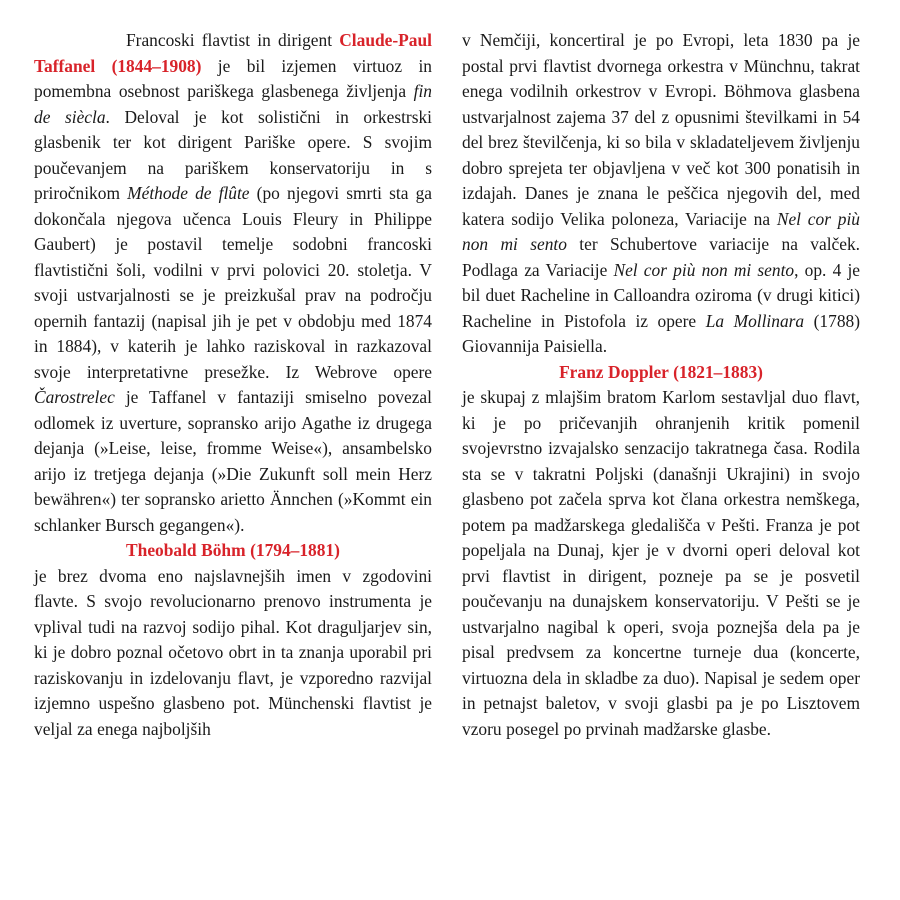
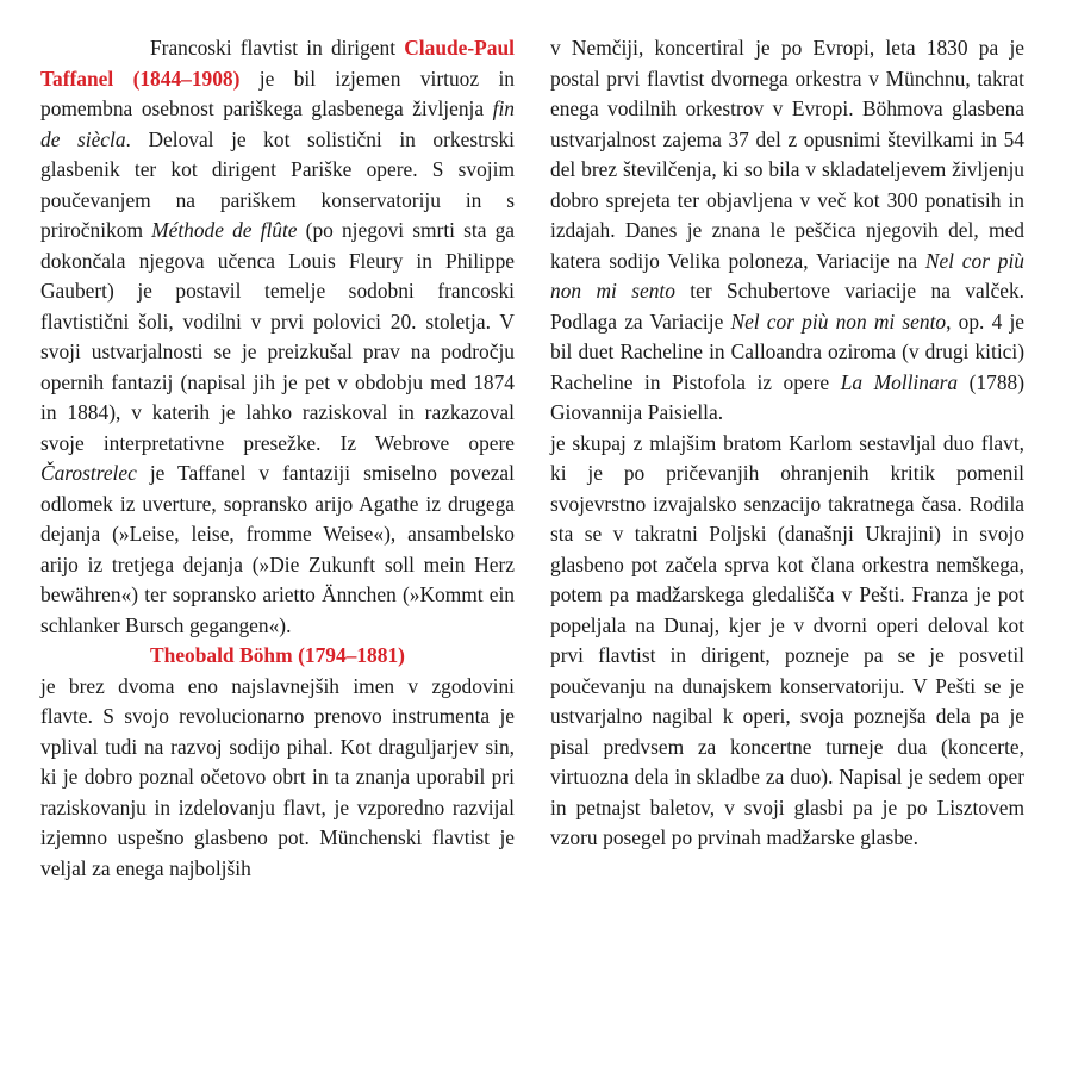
  Francoski flavtist in dirigent Claude-Paul Taffanel (1844–1908) je bil izjemen virtuoz in pomembna osebnost pariškega glasbenega življenja fin de siècla. Deloval je kot solistični in orkestrski glasbenik ter kot dirigent Pariške opere. S svojim poučevanjem na pariškem konservatoriju in s priročnikom Méthode de flûte (po njegovi smrti sta ga dokončala njegova učenca Louis Fleury in Philippe Gaubert) je postavil temelje sodobni francoski flavtistični šoli, vodilni v prvi polovici 20. stoletja. V svoji ustvarjalnosti se je preizkušal prav na področju opernih fantazij (napisal jih je pet v obdobju med 1874 in 1884), v katerih je lahko raziskoval in razkazoval svoje interpretativne presežke. Iz Webrove opere Čarostrelec je Taffanel v fantaziji smiselno povezal odlomek iz uverture, sopransko arijo Agathe iz drugega dejanja (»Leise, leise, fromme Weise«), ansambelsko arijo iz tretjega dejanja (»Die Zukunft soll mein Herz bewähren«) ter sopransko arietto Ännchen (»Kommt ein schlanker Bursch gegangen«).
  Theobald Böhm (1794–1881)
  je brez dvoma eno najslavnejših imen v zgodovini flavte. S svojo revolucionarno prenovo instrumenta je vplival tudi na razvoj sodijo pihal. Kot draguljarjev sin, ki je dobro poznal očetovo obrt in ta znanja uporabil pri raziskovanju in izdelovanju flavt, je vzporedno razvijal izjemno uspešno glasbeno pot. Münchenski flavtist je veljal za enega najboljših
  v Nemčiji, koncertiral je po Evropi, leta 1830 pa je postal prvi flavtist dvornega orkestra v Münchnu, takrat enega vodilnih orkestrov v Evropi. Böhmova glasbena ustvarjalnost zajema 37 del z opusnimi številkami in 54 del brez številčenja, ki so bila v skladateljevem življenju dobro sprejeta ter objavljena v več kot 300 ponatisih in izdajah. Danes je znana le peščica njegovih del, med katera sodijo Velika poloneza, Variacije na Nel cor più non mi sento ter Schubertove variacije na valček. Podlaga za Variacije Nel cor più non mi sento, op. 4 je bil duet Racheline in Calloandra oziroma (v drugi kitici) Racheline in Pistofola iz opere La Mollinara (1788) Giovannija Paisiella.
- Franz Doppler (1821–1883)
  je skupaj z mlajšim bratom Karlom sestavljal duo flavt, ki je po pričevanjih ohranjenih kritik pomenil svojevrstno izvajalsko senzacijo takratnega časa. Rodila sta se v takratni Poljski (današnji Ukrajini) in svojo glasbeno pot začela sprva kot člana orkestra nemškega, potem pa madžarskega gledališča v Pešti. Franza je pot popeljala na Dunaj, kjer je v dvorni operi deloval kot prvi flavtist in dirigent, pozneje pa se je posvetil poučevanju na dunajskem konservatoriju. V Pešti se je ustvarjalno nagibal k operi, svoja poznejša dela pa je pisal predvsem za koncertne turneje dua (koncerte, virtuozna dela in skladbe za duo). Napisal je sedem oper in petnajst baletov, v svoji glasbi pa je po Lisztovem vzoru posegel po prvinah madžarske glasbe.
